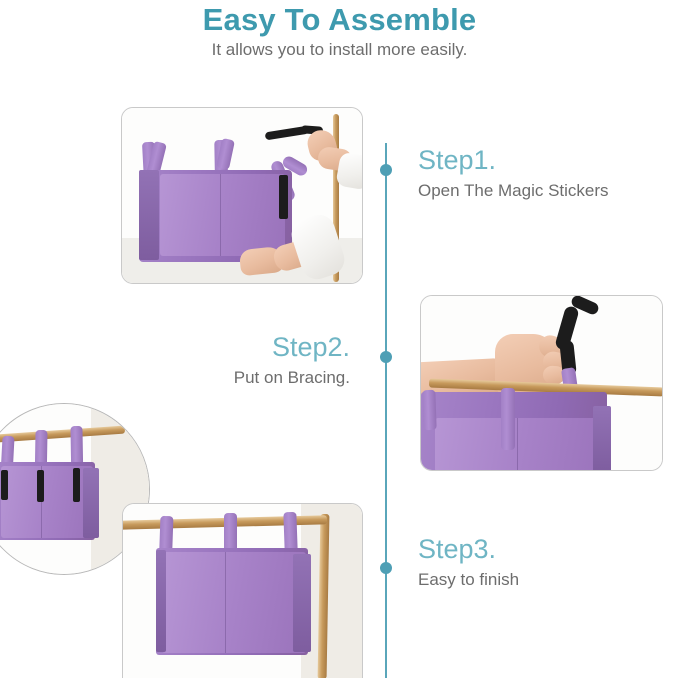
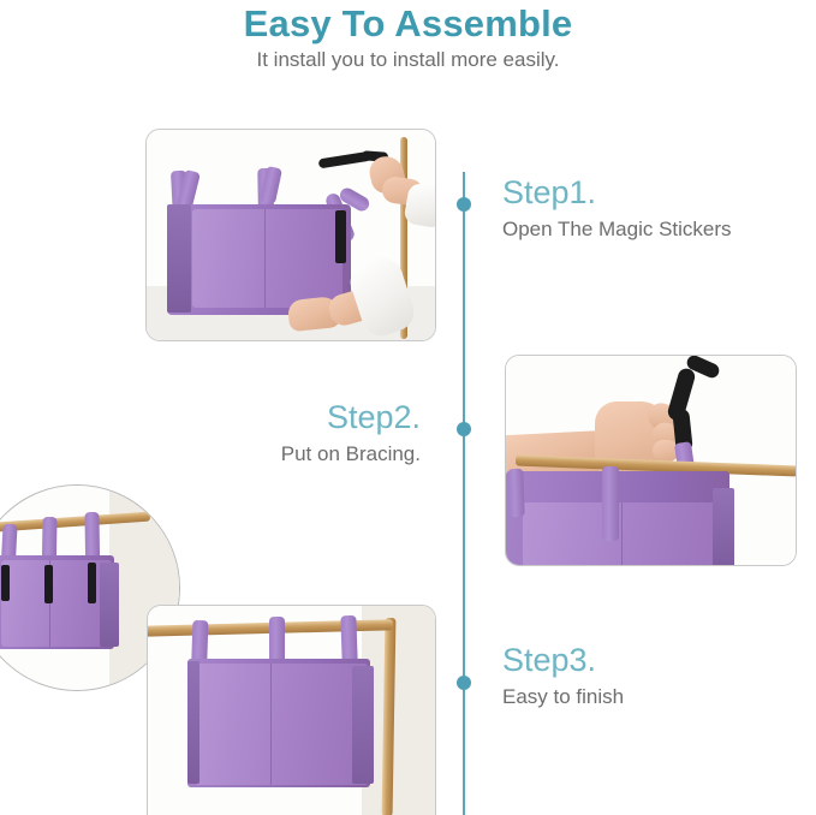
  Easy To Assemble
- It allows you to install more easily.
+ It install you to install more easily.
  Step1.
  Open The Magic Stickers
  Step2.
  Put on Bracing.
  Step3.
  Easy to finish
